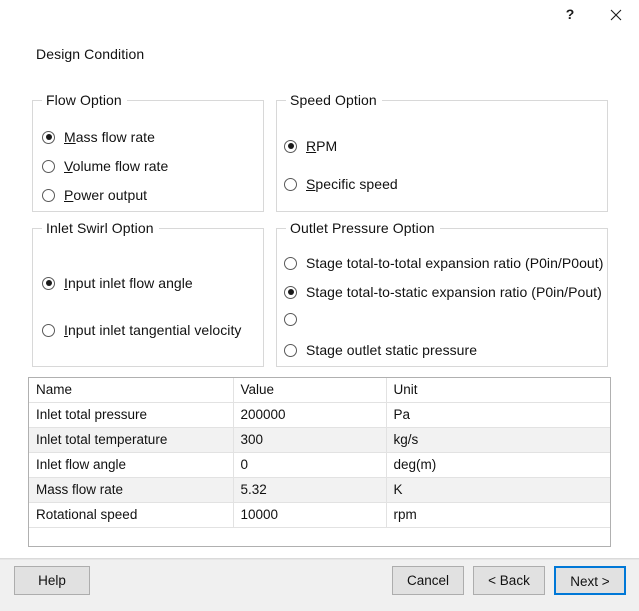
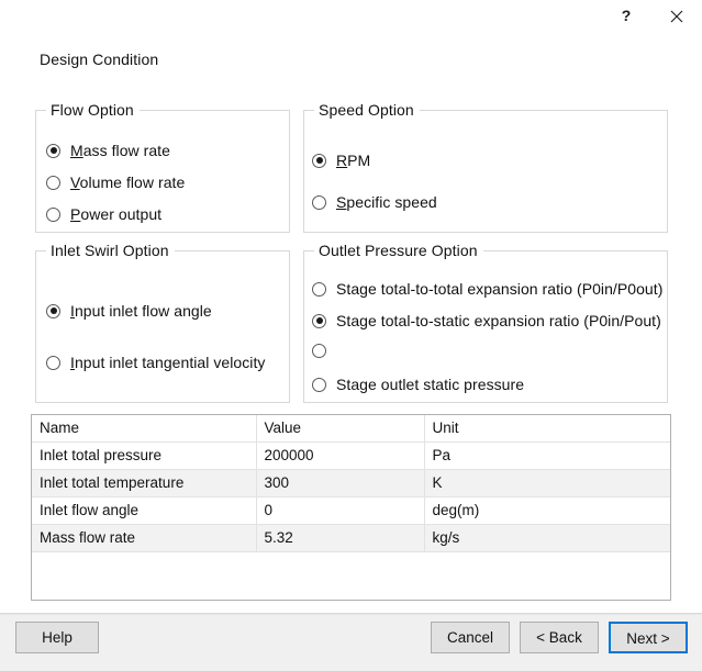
  ?
  Design Condition
  Flow Option
  Speed Option
  Inlet Swirl Option
  Outlet Pressure Option
  Mass flow rate
  Volume flow rate
  Power output
  RPM
  Specific speed
  Input inlet flow angle
  Input inlet tangential velocity
  Stage total-to-total expansion ratio (P0in/P0out)
  Stage total-to-static expansion ratio (P0in/Pout)
  Stage outlet static pressure
  Name	Value	Unit
  Inlet total pressure	200000	Pa
- Inlet total temperature	300	kg/s
+ Inlet total temperature	300	K
  Inlet flow angle	0	deg(m)
- Mass flow rate	5.32	K
+ Mass flow rate	5.32	kg/s
- Rotational speed	10000	rpm
  Help
  Cancel
  < Back
  Next >
